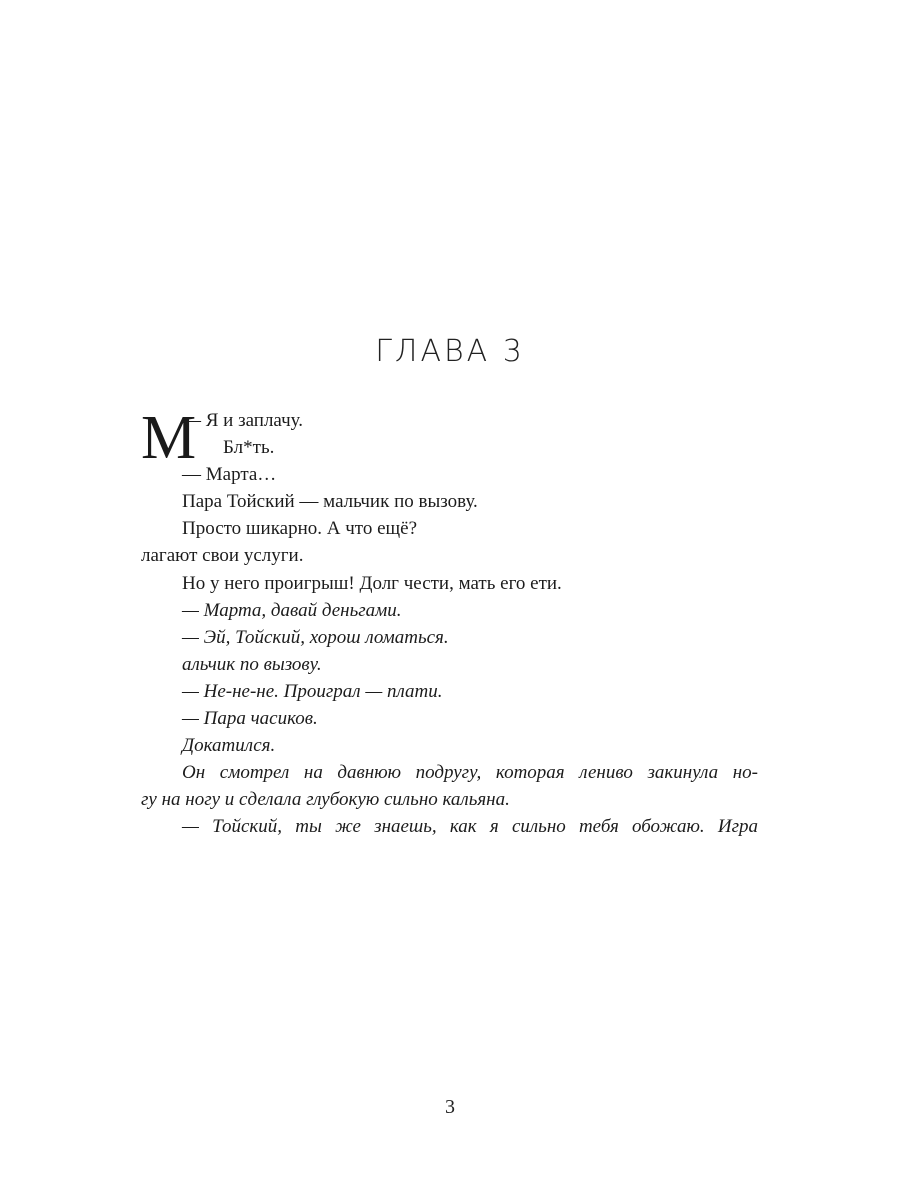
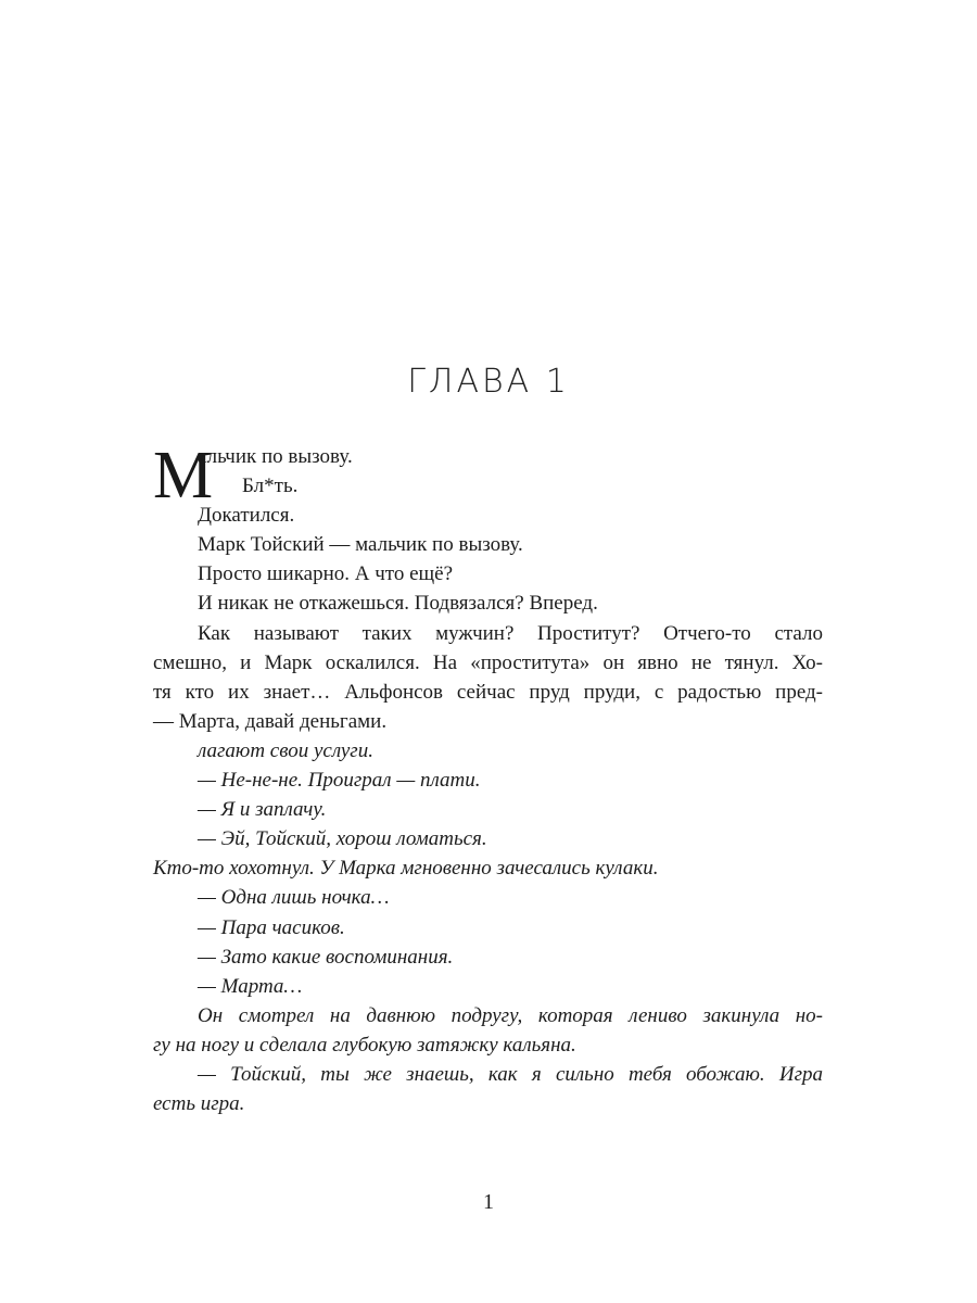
- ГЛАВА 3
+ ГЛАВА 1
  М
- — Я и заплачу.
+ альчик по вызову.
  Бл*ть.
- — Марта…
+ Докатился.
- Пара Тойский — мальчик по вызову.
+ Марк Тойский — мальчик по вызову.
  Просто шикарно. А что ещё?
+ И никак не откажешься. Подвязался? Вперед.
+ Как называют таких мужчин? Проститут? Отчего-то стало
+ смешно, и Марк оскалился. На «проститута» он явно не тянул. Хо-
+ тя кто их знает… Альфонсов сейчас пруд пруди, с радостью пред-
- лагают свои услуги.
+ — Марта, давай деньгами.
- Но у него проигрыш! Долг чести, мать его ети.
- — Марта, давай деньгами.
+ лагают свои услуги.
- — Эй, Тойский, хорош ломаться.
+ — Не-не-не. Проиграл — плати.
- альчик по вызову.
+ — Я и заплачу.
- — Не-не-не. Проиграл — плати.
+ — Эй, Тойский, хорош ломаться.
+ Кто-то хохотнул. У Марка мгновенно зачесались кулаки.
+ — Одна лишь ночка…
  — Пара часиков.
+ — Зато какие воспоминания.
- Докатился.
+ — Марта…
  Он смотрел на давнюю подругу, которая лениво закинула но-
- гу на ногу и сделала глубокую сильно кальяна.
+ гу на ногу и сделала глубокую затяжку кальяна.
  — Тойский, ты же знаешь, как я сильно тебя обожаю. Игра
+ есть игра.
- 3
+ 1
